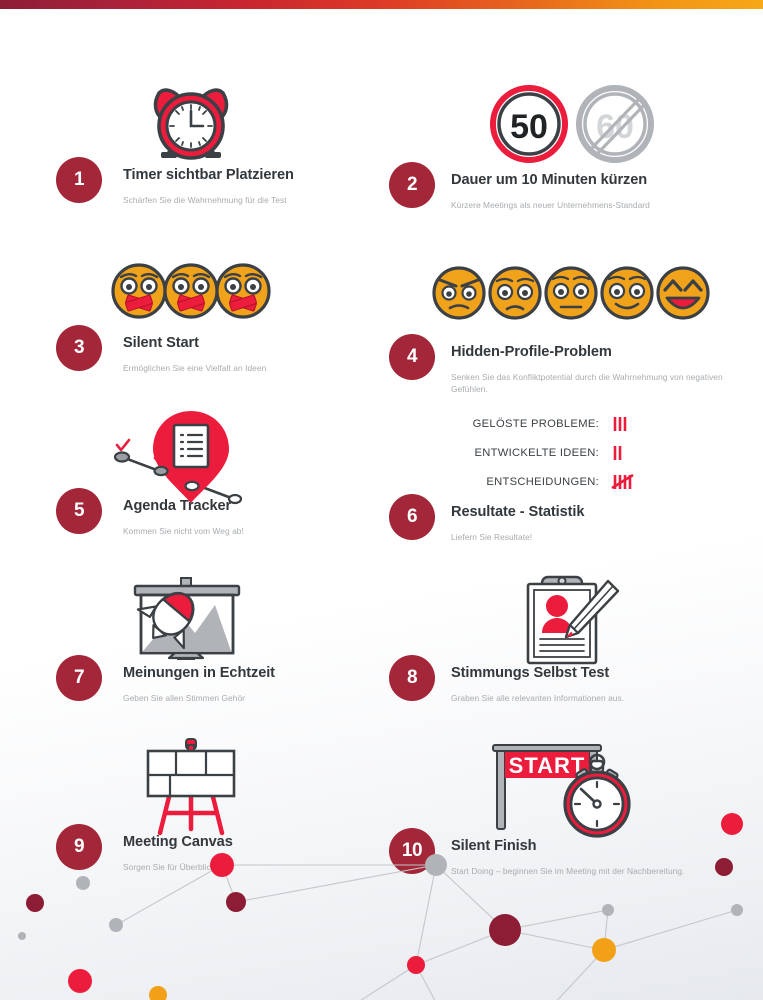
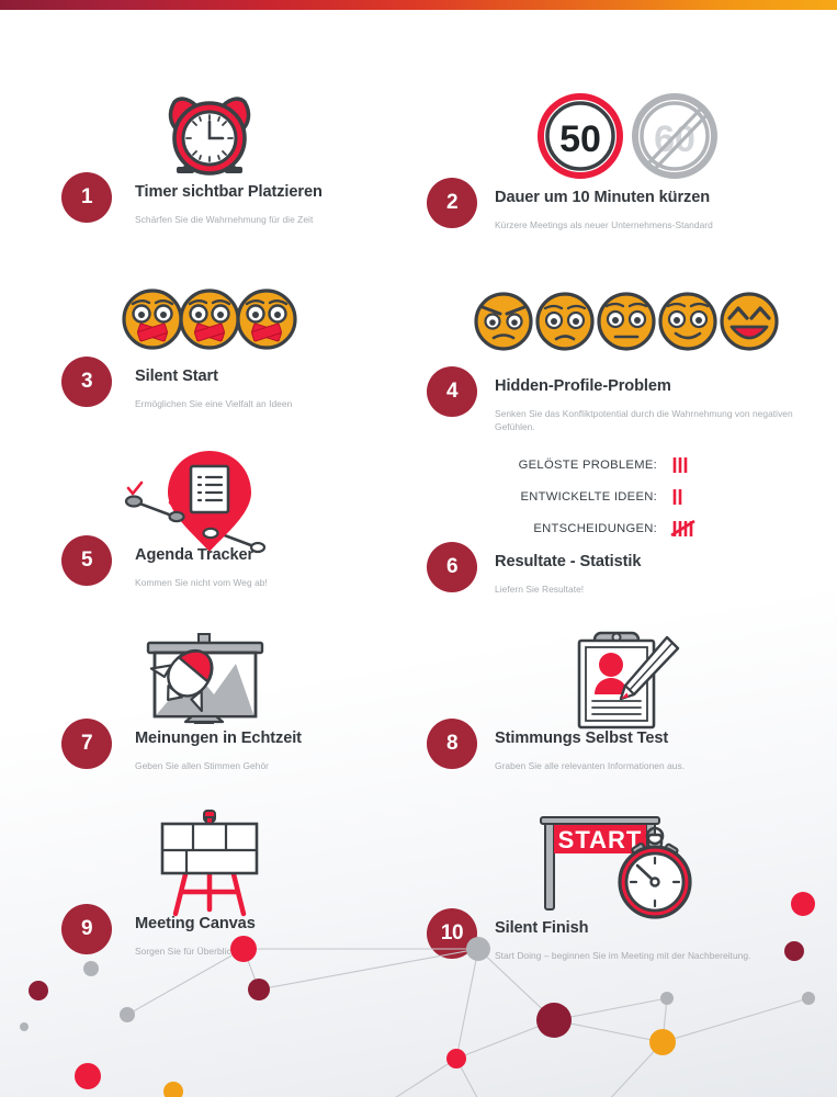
  1
  Timer sichtbar Platzieren
- Schärfen Sie die Wahrnehmung für die Test
+ Schärfen Sie die Wahrnehmung für die Zeit
  50
  2
  Dauer um 10 Minuten kürzen
  Kürzere Meetings als neuer Unternehmens-Standard
  3
  Silent Start
  Ermöglichen Sie eine Vielfalt an Ideen
  4
  Hidden-Profile-Problem
  Senken Sie das Konfliktpotential durch die Wahrnehmung von negativen Gefühlen.
  5
  Agenda Tracker
  Kommen Sie nicht vom Weg ab!
  GELÖSTE PROBLEME:
  ENTWICKELTE IDEEN:
  ENTSCHEIDUNGEN:
  6
  Resultate - Statistik
  Liefern Sie Resultate!
  7
  Meinungen in Echtzeit
  Geben Sie allen Stimmen Gehör
  8
  Stimmungs Selbst Test
  Graben Sie alle relevanten Informationen aus.
  9
  Meeting Canvas
  Sorgen Sie für Überblic
  START
  10
  Silent Finish
  Start Doing – beginnen Sie im Meeting mit der Nachbereitung.
